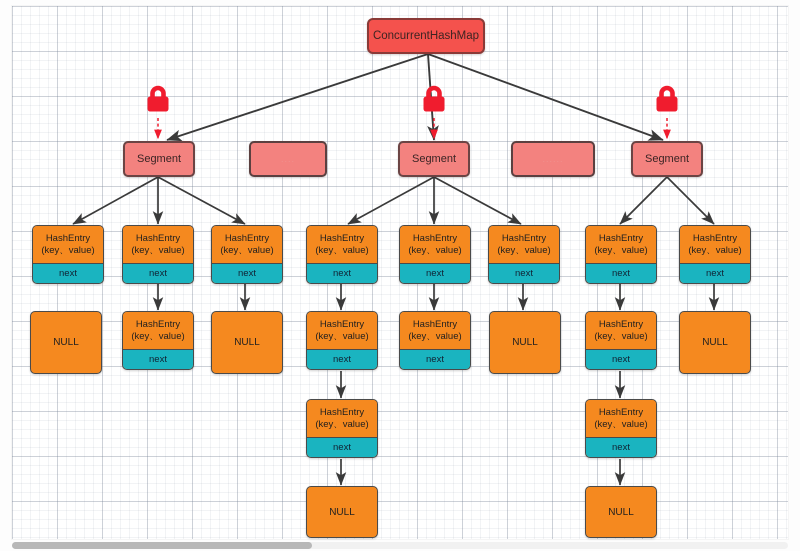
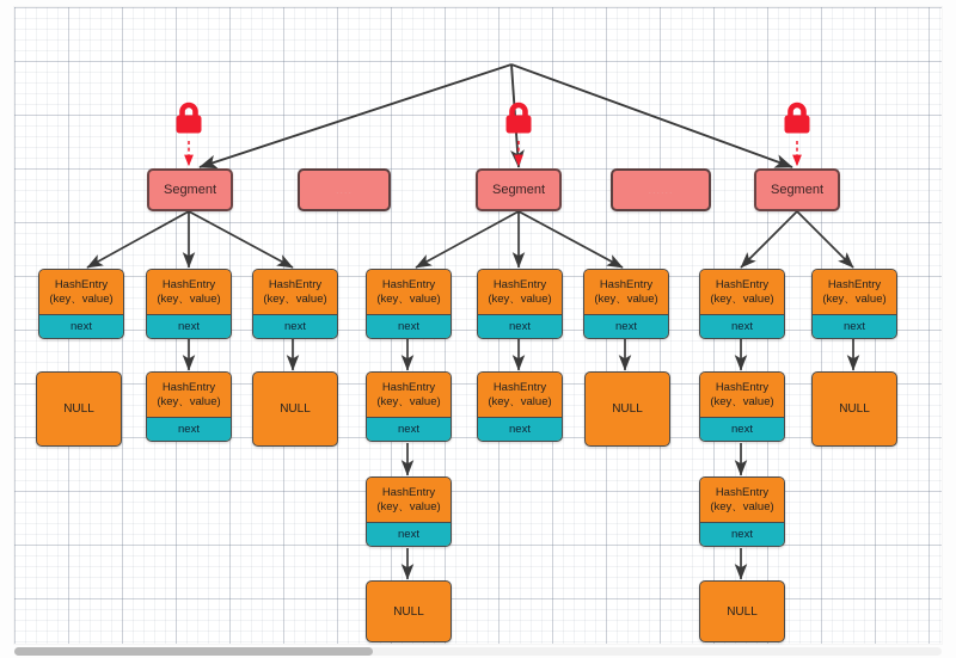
- ConcurrentHashMap
  Segment
  Segment
  Segment
  HashEntry
  (key、value)
  next
  HashEntry
  (key、value)
  next
  HashEntry
  (key、value)
  next
  HashEntry
  (key、value)
  next
  HashEntry
  (key、value)
  next
  HashEntry
  (key、value)
  next
  HashEntry
  (key、value)
  next
  HashEntry
  (key、value)
  next
  NULL
  HashEntry
  (key、value)
  next
  NULL
  HashEntry
  (key、value)
  next
  HashEntry
  (key、value)
  next
  NULL
  HashEntry
  (key、value)
  next
  NULL
  HashEntry
  (key、value)
  next
  HashEntry
  (key、value)
  next
  NULL
  NULL
